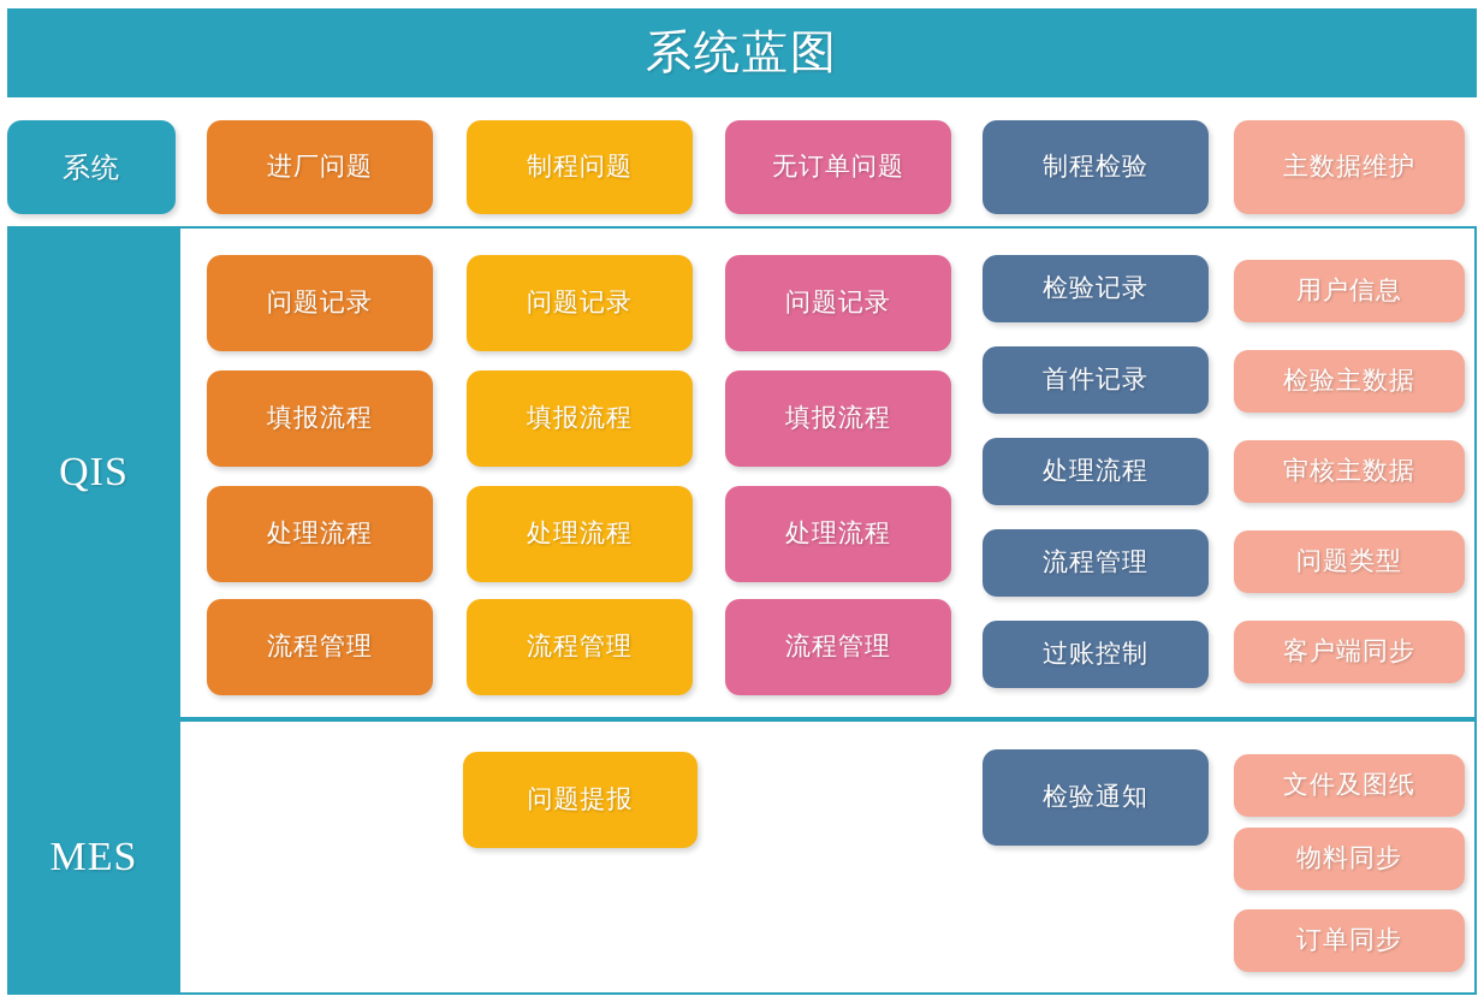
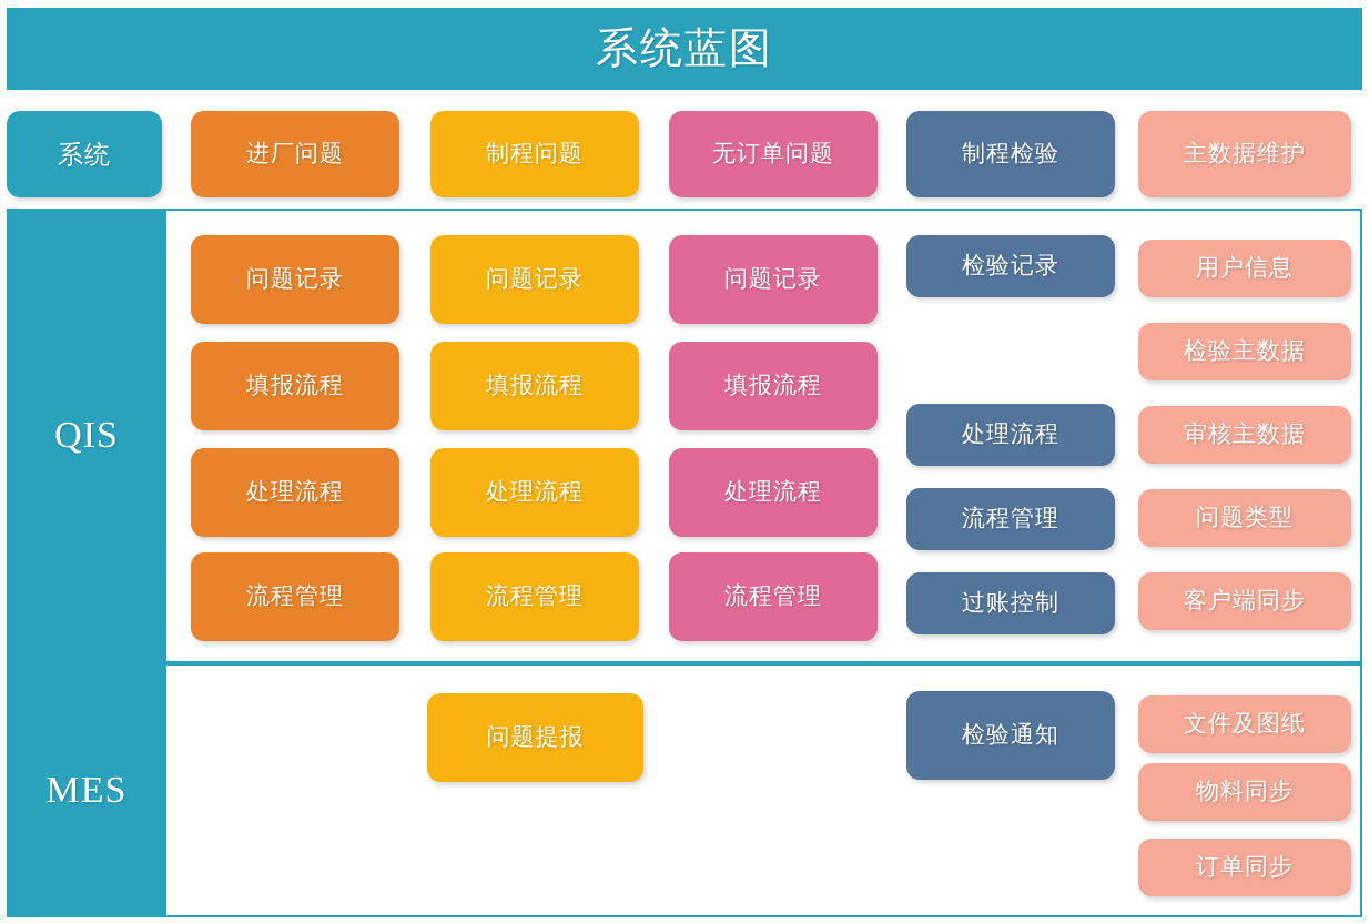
  系统蓝图
  系统
  进厂问题
  制程问题
  无订单问题
  制程检验
  主数据维护
  QIS
  问题记录
  填报流程
  处理流程
  流程管理
  问题记录
  填报流程
  处理流程
  流程管理
  问题记录
  填报流程
  处理流程
  流程管理
  检验记录
- 首件记录
  处理流程
  流程管理
  过账控制
  用户信息
  检验主数据
  审核主数据
  问题类型
  客户端同步
  MES
  问题提报
  检验通知
  文件及图纸
  物料同步
  订单同步
